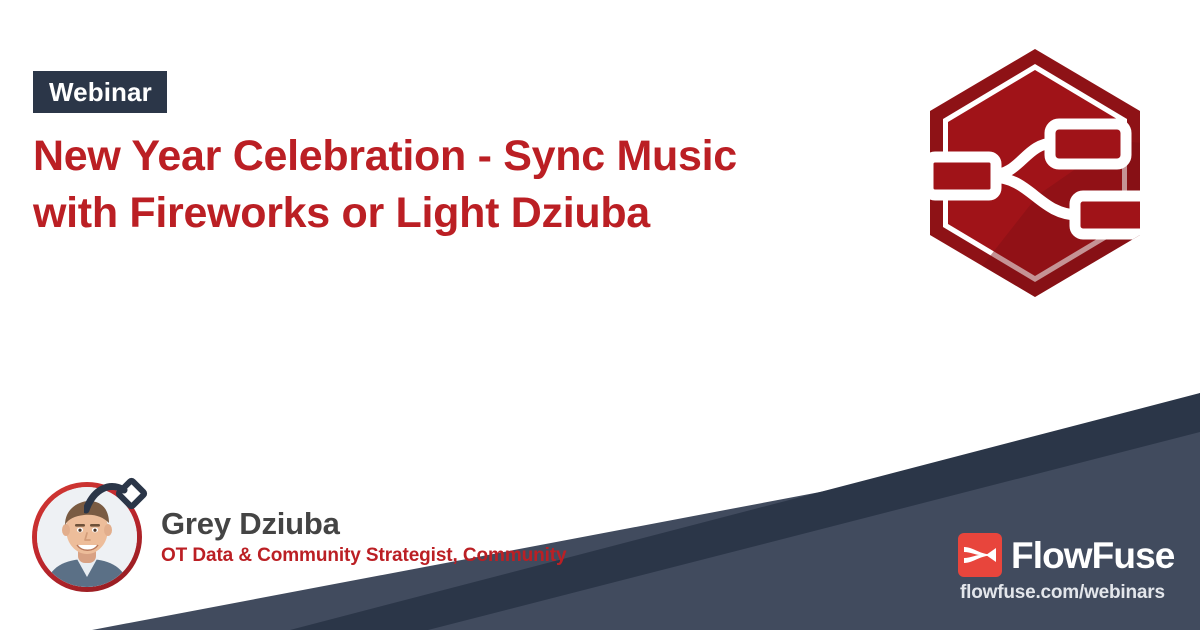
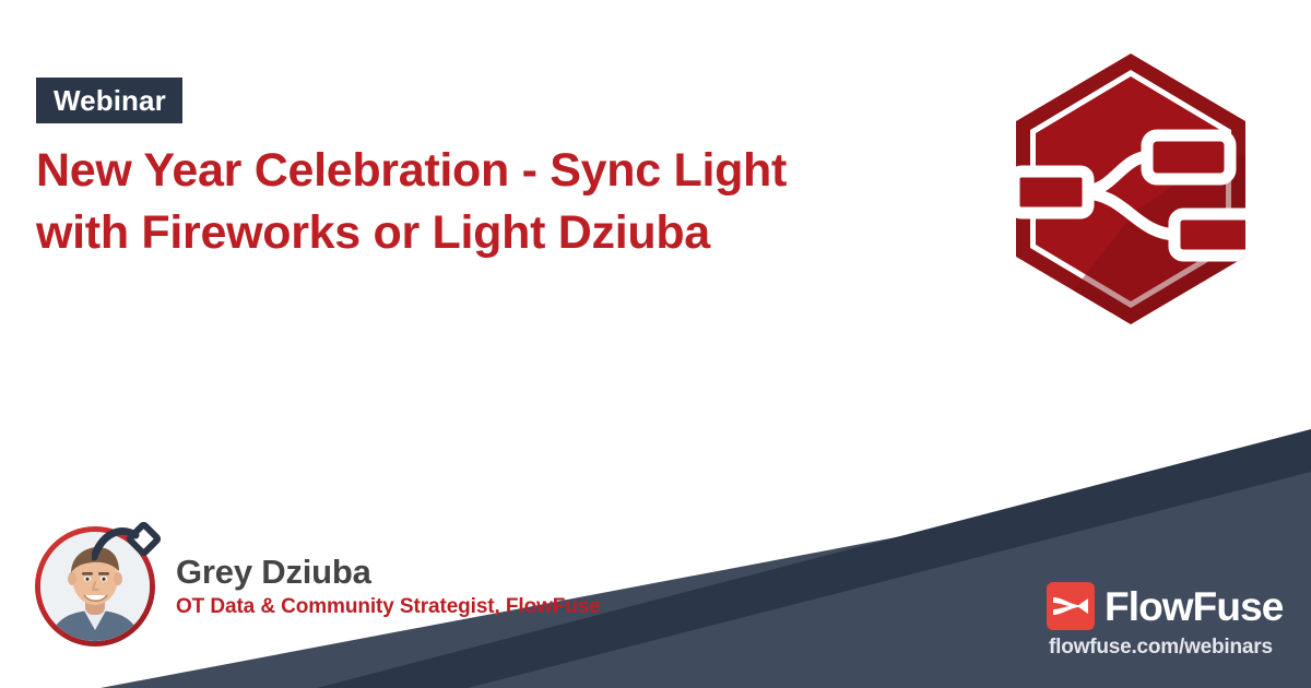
  Webinar
- New Year Celebration - Sync Music
+ New Year Celebration - Sync Light
  with Fireworks or Light Dziuba
  Grey Dziuba
- OT Data & Community Strategist, Community
+ OT Data & Community Strategist, FlowFuse
  FlowFuse
  flowfuse.com/webinars
